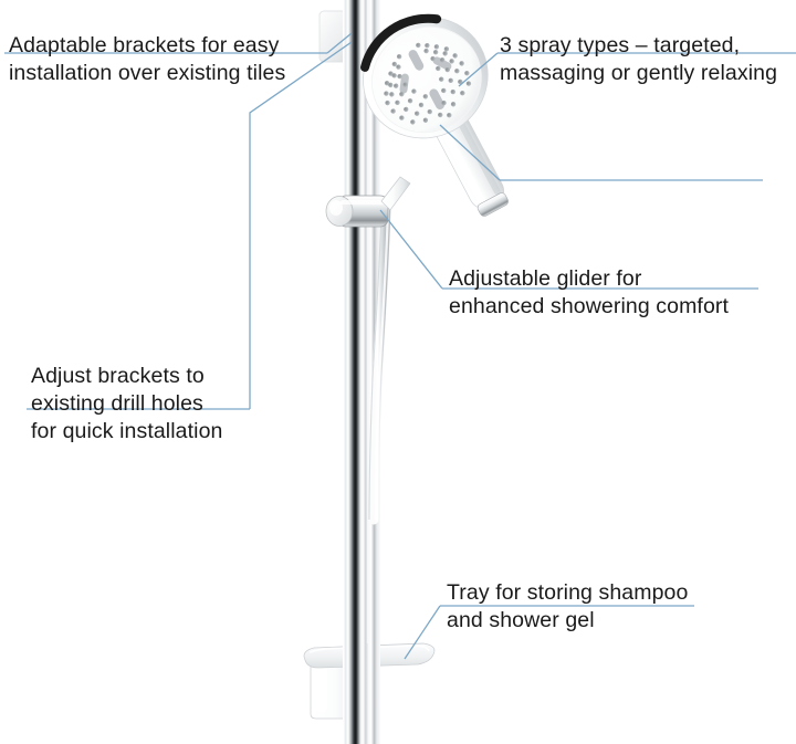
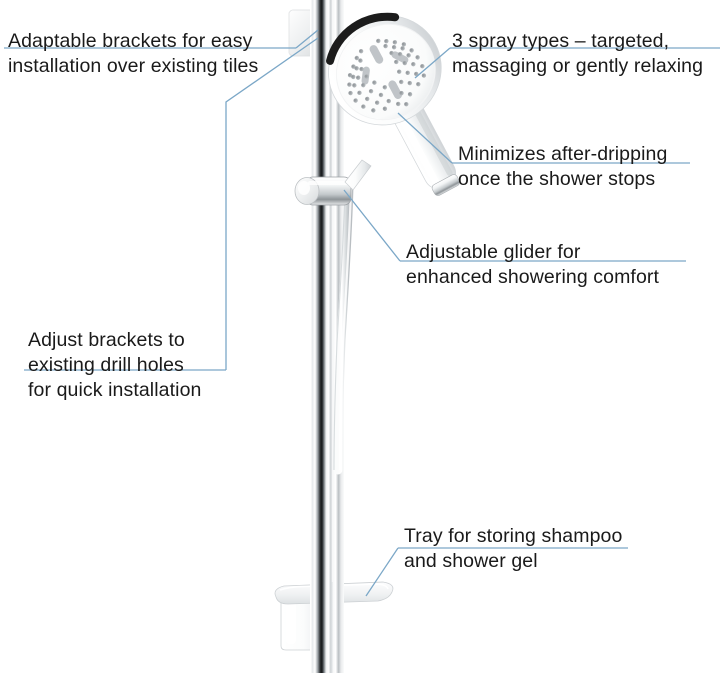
  Adaptable brackets for easy
  installation over existing tiles
  3 spray types – targeted,
  massaging or gently relaxing
+ Minimizes after-dripping
+ once the shower stops
  Adjustable glider for
  enhanced showering comfort
  Adjust brackets to
  existing drill holes
  for quick installation
  Tray for storing shampoo
  and shower gel
